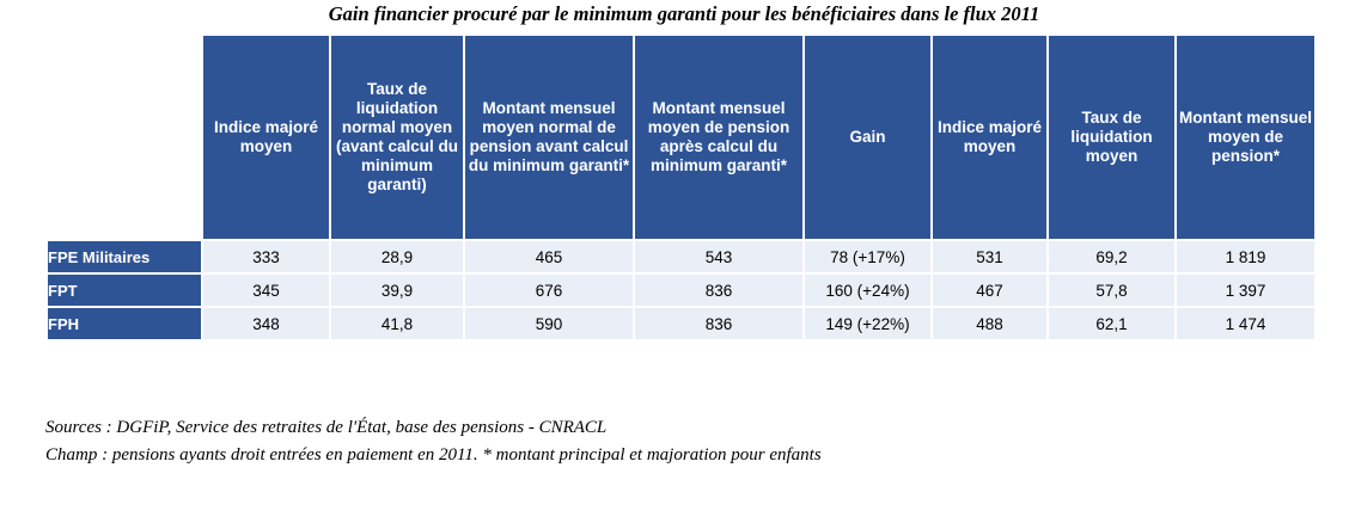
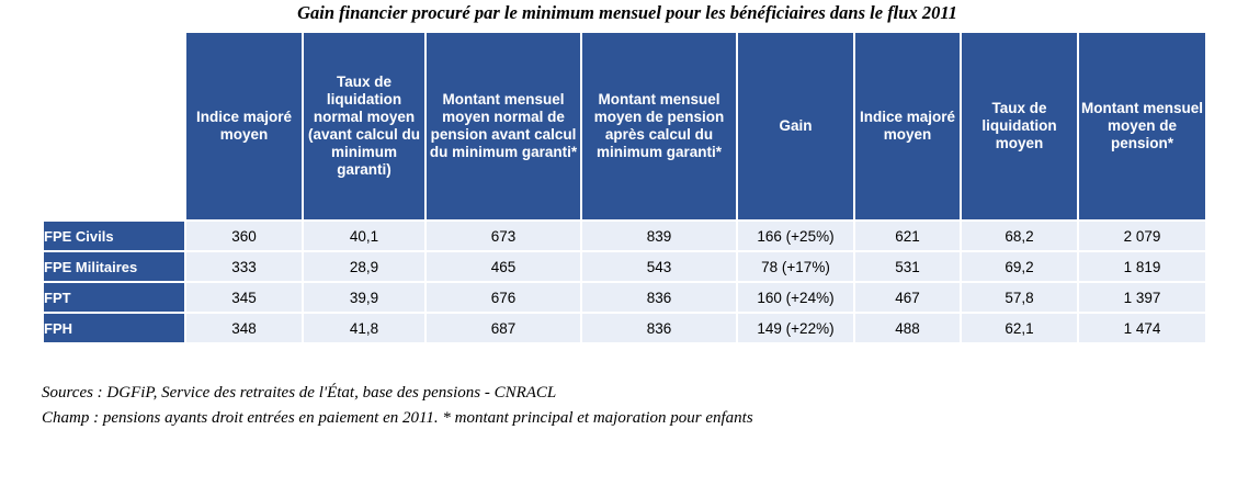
- Gain financier procuré par le minimum garanti pour les bénéficiaires dans le flux 2011
+ Gain financier procuré par le minimum mensuel pour les bénéficiaires dans le flux 2011
  	Indice majoré moyen	Taux de liquidation normal moyen (avant calcul du minimum garanti)	Montant mensuel moyen normal de pension avant calcul du minimum garanti*	Montant mensuel moyen de pension après calcul du minimum garanti*	Gain	Indice majoré moyen	Taux de liquidation moyen	Montant mensuel moyen de pension*
+ FPE Civils	360	40,1	673	839	166 (+25%)	621	68,2	2 079
  FPE Militaires	333	28,9	465	543	78 (+17%)	531	69,2	1 819
  FPT	345	39,9	676	836	160 (+24%)	467	57,8	1 397
- FPH	348	41,8	590	836	149 (+22%)	488	62,1	1 474
+ FPH	348	41,8	687	836	149 (+22%)	488	62,1	1 474
  Sources : DGFiP, Service des retraites de l'État, base des pensions - CNRACL
  Champ : pensions ayants droit entrées en paiement en 2011. * montant principal et majoration pour enfants
